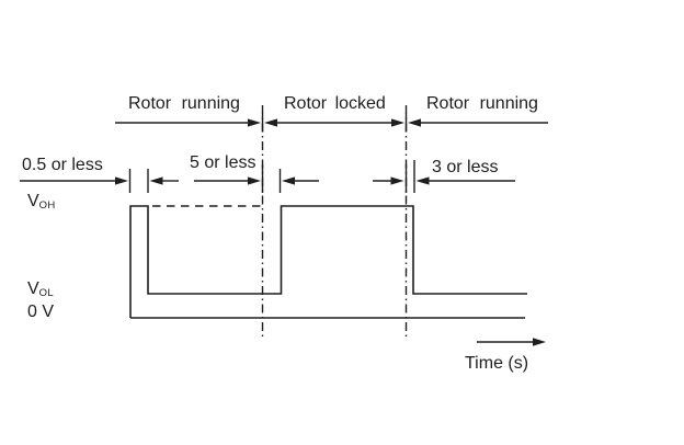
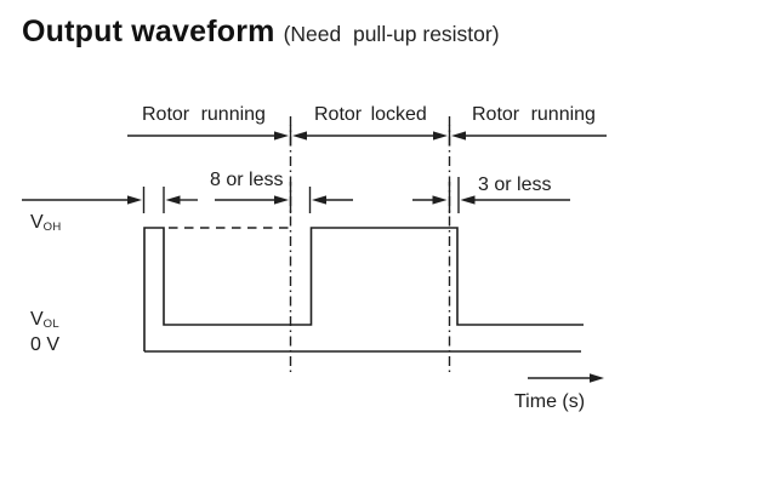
+ Output waveform (Need pull-up resistor)
  Rotor running
  Rotor locked
  Rotor running
- 0.5 or less
- 5 or less
+ 8 or less
  3 or less
  VOH
  VOL
  0 V
  Time (s)
